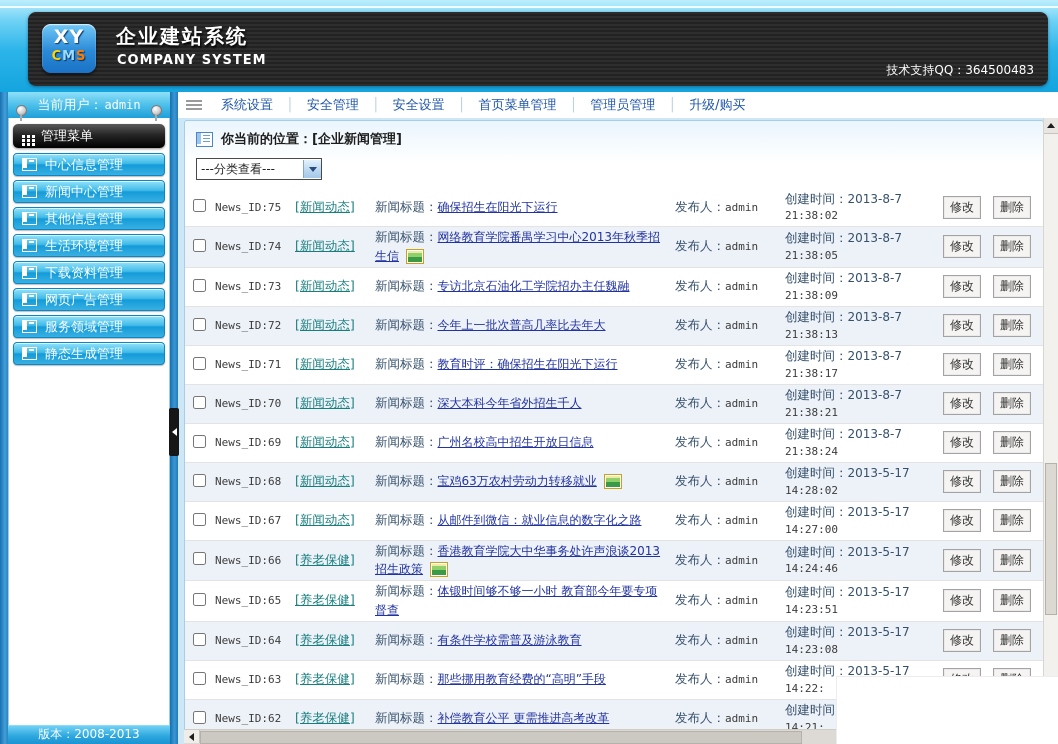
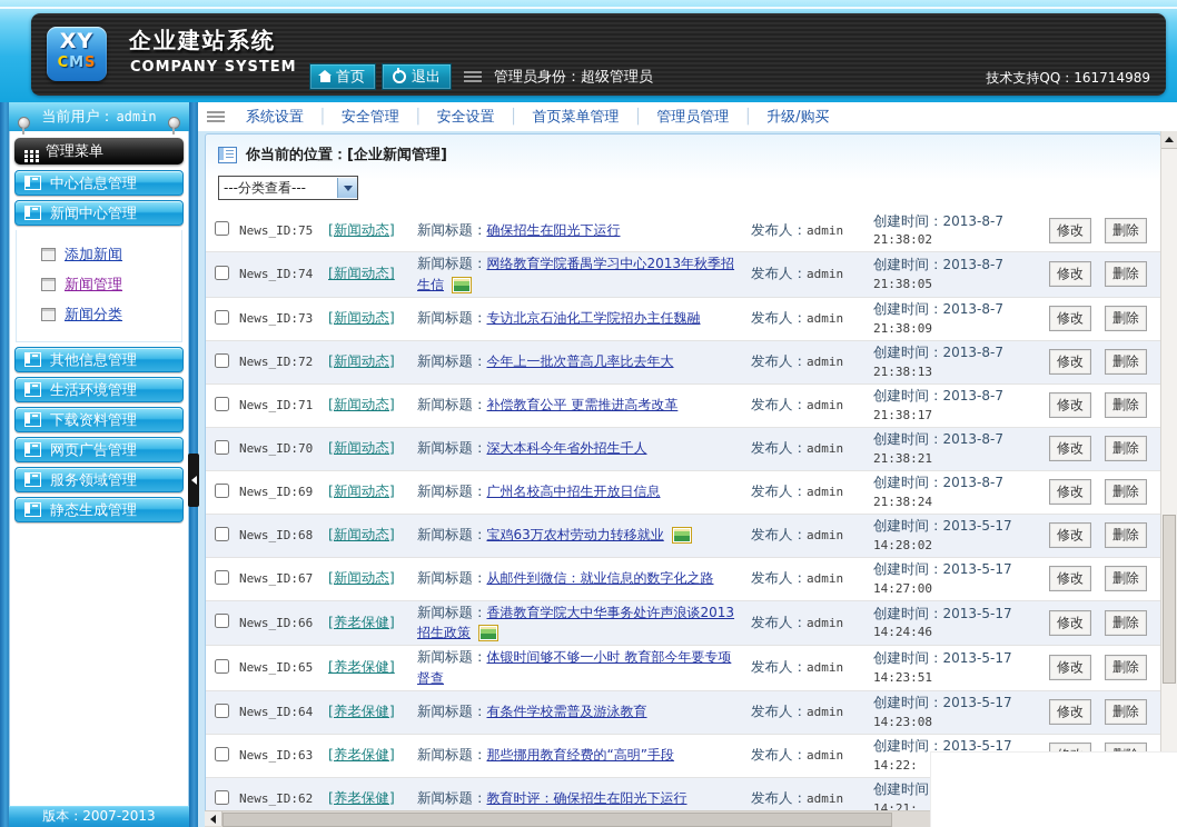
  XY
  CMS
  企业建站系统
  COMPANY SYSTEM
+ 首页
+ 退出
+ 管理员身份：超级管理员
- 技术支持QQ：364500483
+ 技术支持QQ：161714989
  当前用户：
  admin
  管理菜单
  中心信息管理
  新闻中心管理
+ 添加新闻
+ 新闻管理
+ 新闻分类
  其他信息管理
  生活环境管理
  下载资料管理
  网页广告管理
  服务领域管理
  静态生成管理
- 版本：2008-2013
+ 版本：2007-2013
  系统设置
  │
  安全管理
  │
  安全设置
  │
  首页菜单管理
  │
  管理员管理
  │
  升级/购买
  你当前的位置：[企业新闻管理]
  ---分类查看---
  News_ID:75
  [新闻动态]
  新闻标题：确保招生在阳光下运行
  发布人：admin
  创建时间：2013-8-7
  21:38:02
  修改
  删除
  News_ID:74
  [新闻动态]
  新闻标题：网络教育学院番禺学习中心2013年秋季招生信
  发布人：admin
  创建时间：2013-8-7
  21:38:05
  修改
  删除
  News_ID:73
  [新闻动态]
  新闻标题：专访北京石油化工学院招办主任魏融
  发布人：admin
  创建时间：2013-8-7
  21:38:09
  修改
  删除
  News_ID:72
  [新闻动态]
  新闻标题：今年上一批次普高几率比去年大
  发布人：admin
  创建时间：2013-8-7
  21:38:13
  修改
  删除
  News_ID:71
  [新闻动态]
- 新闻标题：教育时评：确保招生在阳光下运行
+ 新闻标题：补偿教育公平 更需推进高考改革
  发布人：admin
  创建时间：2013-8-7
  21:38:17
  修改
  删除
  News_ID:70
  [新闻动态]
  新闻标题：深大本科今年省外招生千人
  发布人：admin
  创建时间：2013-8-7
  21:38:21
  修改
  删除
  News_ID:69
  [新闻动态]
  新闻标题：广州名校高中招生开放日信息
  发布人：admin
  创建时间：2013-8-7
  21:38:24
  修改
  删除
  News_ID:68
  [新闻动态]
  新闻标题：宝鸡63万农村劳动力转移就业
  发布人：admin
  创建时间：2013-5-17
  14:28:02
  修改
  删除
  News_ID:67
  [新闻动态]
  新闻标题：从邮件到微信：就业信息的数字化之路
  发布人：admin
  创建时间：2013-5-17
  14:27:00
  修改
  删除
  News_ID:66
  [养老保健]
  新闻标题：香港教育学院大中华事务处许声浪谈2013招生政策
  发布人：admin
  创建时间：2013-5-17
  14:24:46
  修改
  删除
  News_ID:65
  [养老保健]
  新闻标题：体锻时间够不够一小时 教育部今年要专项督查
  发布人：admin
  创建时间：2013-5-17
  14:23:51
  修改
  删除
  News_ID:64
  [养老保健]
  新闻标题：有条件学校需普及游泳教育
  发布人：admin
  创建时间：2013-5-17
  14:23:08
  修改
  删除
  News_ID:63
  [养老保健]
  新闻标题：那些挪用教育经费的“高明”手段
  发布人：admin
  创建时间：2013-5-17
  14:22:
  News_ID:62
  [养老保健]
- 新闻标题：补偿教育公平 更需推进高考改革
+ 新闻标题：教育时评：确保招生在阳光下运行
  发布人：admin
  创建时间
  14:21:
